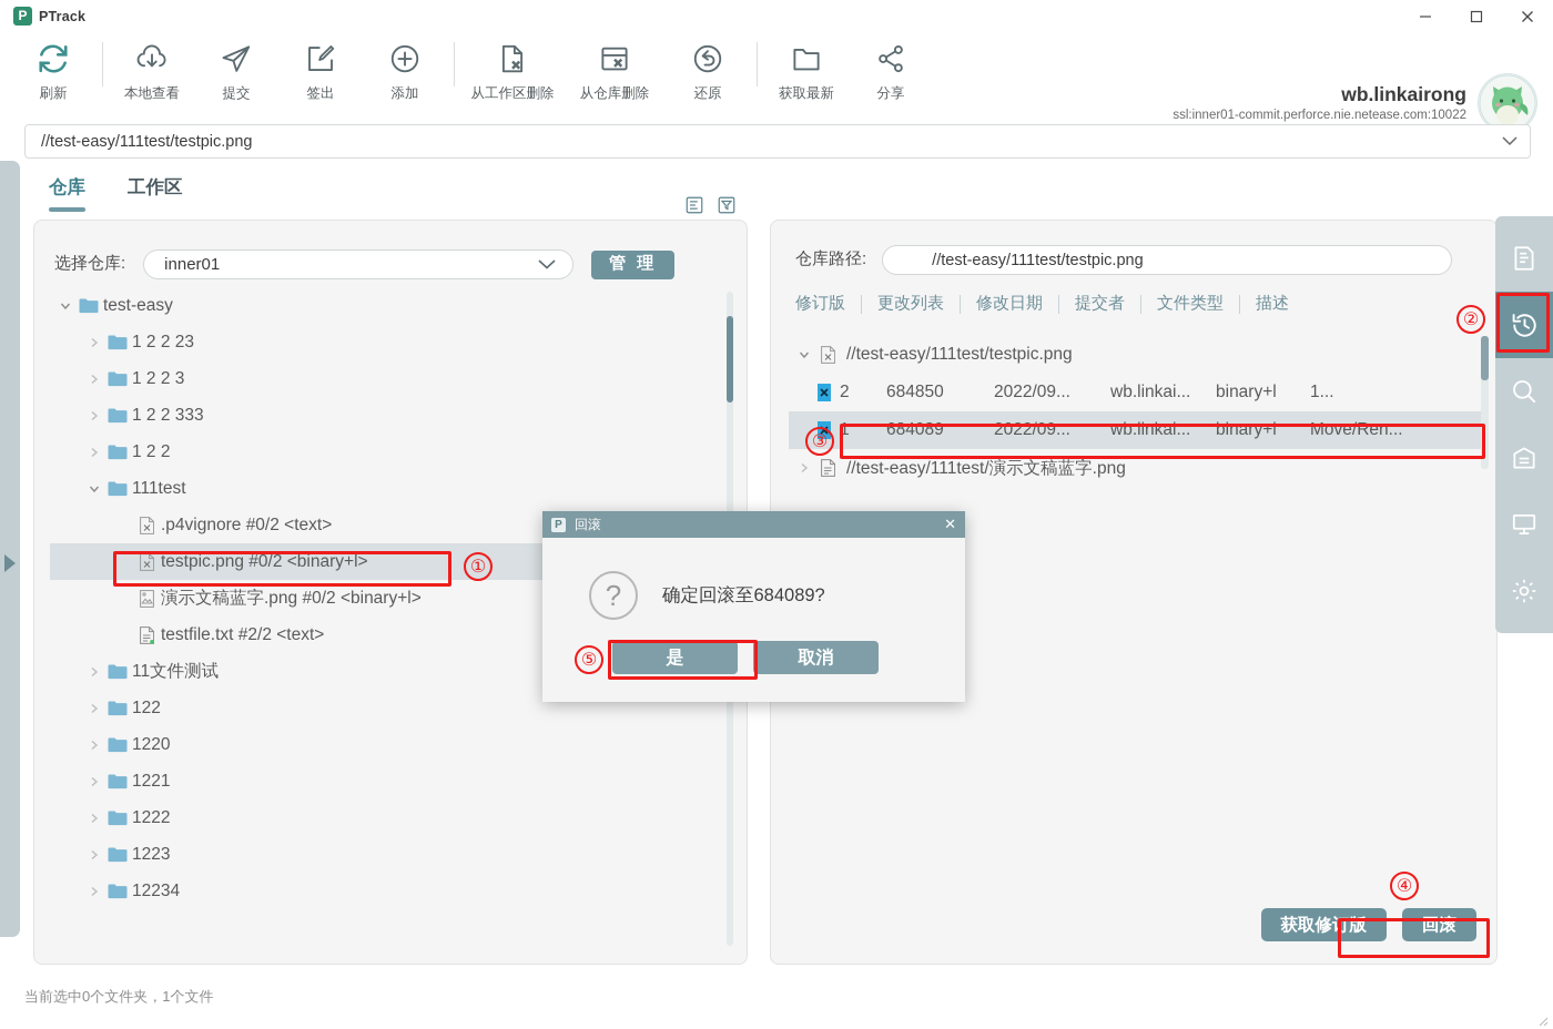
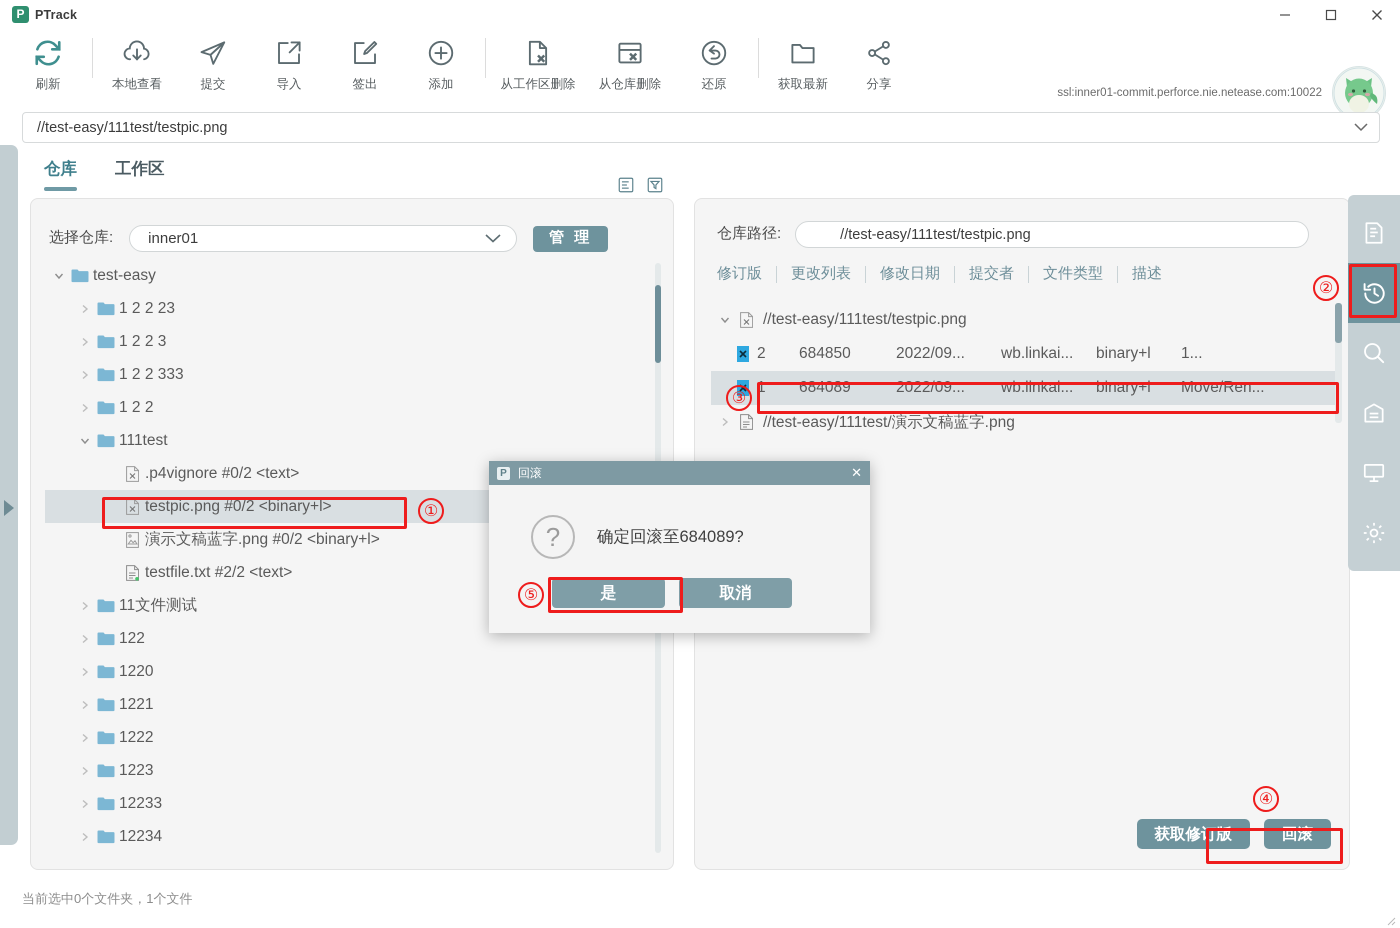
  P
  PTrack
  刷新
  本地查看
  提交
+ 导入
  签出
  添加
  从工作区删除
  从仓库删除
  还原
  获取最新
  分享
- wb.linkairong
  ssl:inner01-commit.perforce.nie.netease.com:10022
  //test-easy/111test/testpic.png
  仓库
  工作区
  选择仓库:
  inner01
  管 理
  test-easy
  1 2 2 23
  1 2 2 3
  1 2 2 333
  1 2 2
  111test
  .p4vignore #0/2 <text>
  testpic.png #0/2 <binary+l>
  演示文稿蓝字.png #0/2 <binary+l>
  testfile.txt #2/2 <text>
  11文件测试
  122
  1220
  1221
  1222
  1223
+ 12233
  12234
  仓库路径:
  //test-easy/111test/testpic.png
  修订版
  更改列表
  修改日期
  提交者
  文件类型
  描述
  //test-easy/111test/testpic.png
  2
  684850
  2022/09...
  wb.linkai...
  binary+l
  1...
  1
  684089
  2022/09...
  wb.linkai...
  binary+l
  Move/Ren...
  //test-easy/111test/演示文稿蓝字.png
  获取修订版
  回滚
  当前选中0个文件夹，1个文件
  P
  回滚
  ✕
  ?
  确定回滚至684089?
  是
  取消
  ①
  ②
  ③
  ④
  ⑤
